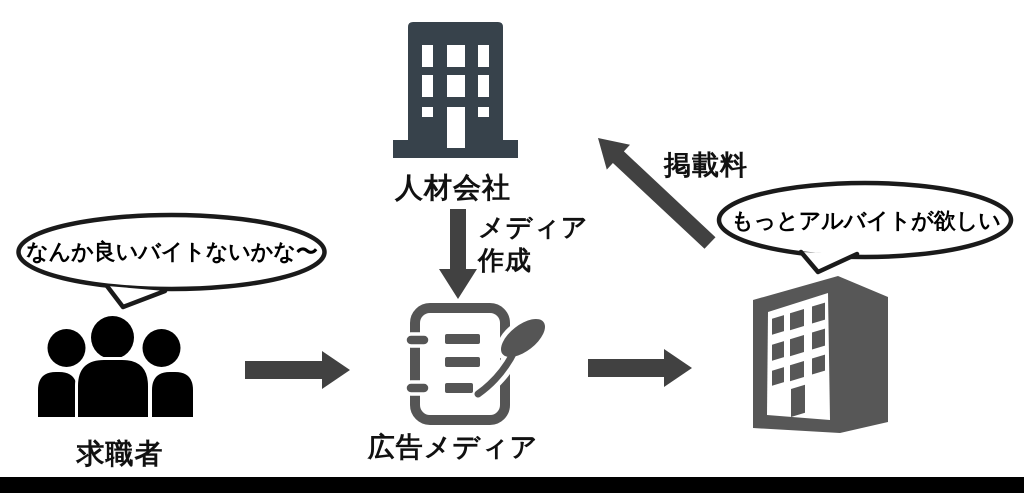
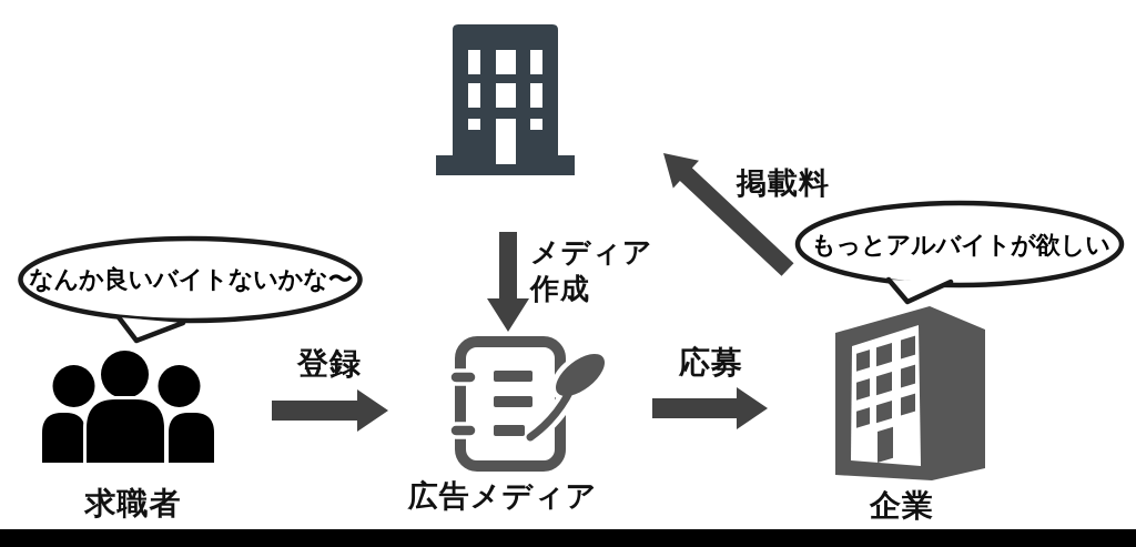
- 人材会社
  メディア
  作成
  広告メディア
  求職者
+ 登録
+ 応募
+ 企業
  掲載料
  なんか良いバイトないかな〜
  もっとアルバイトが欲しい
